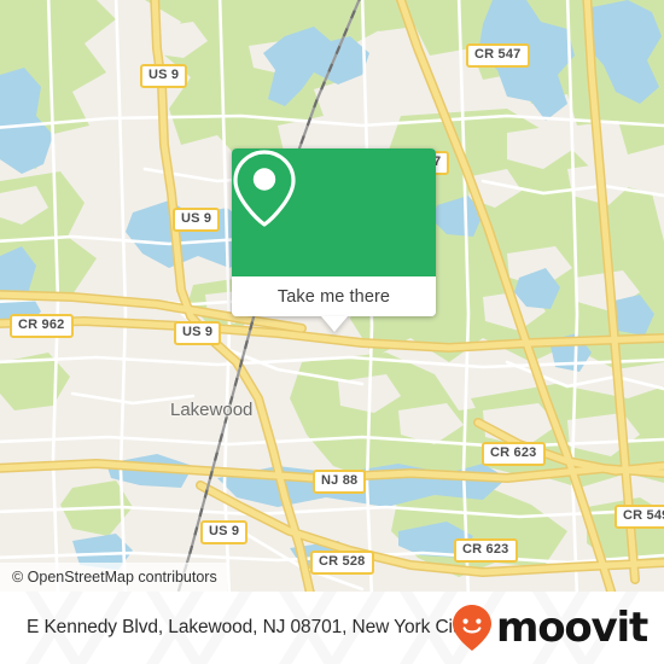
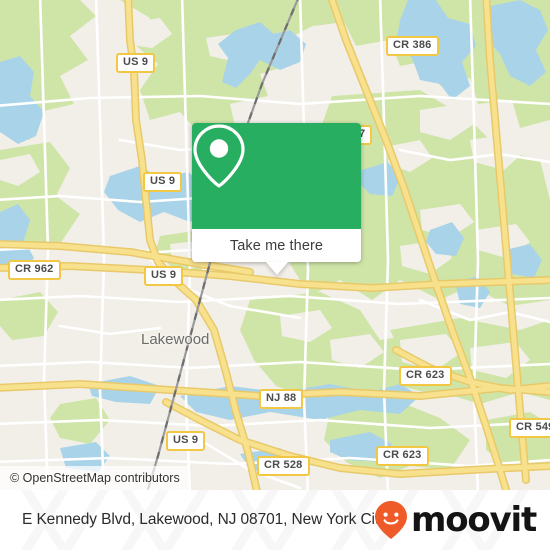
  Lakewood
  US 9
- CR 547
+ CR 386
  7
  US 9
  CR 962
  US 9
  NJ 88
  CR 623
  CR 623
  CR 54
  US 9
  CR 528
  Take me there
  © OpenStreetMap contributors
  E Kennedy Blvd, Lakewood, NJ 08701, New York Ci
  moovit
